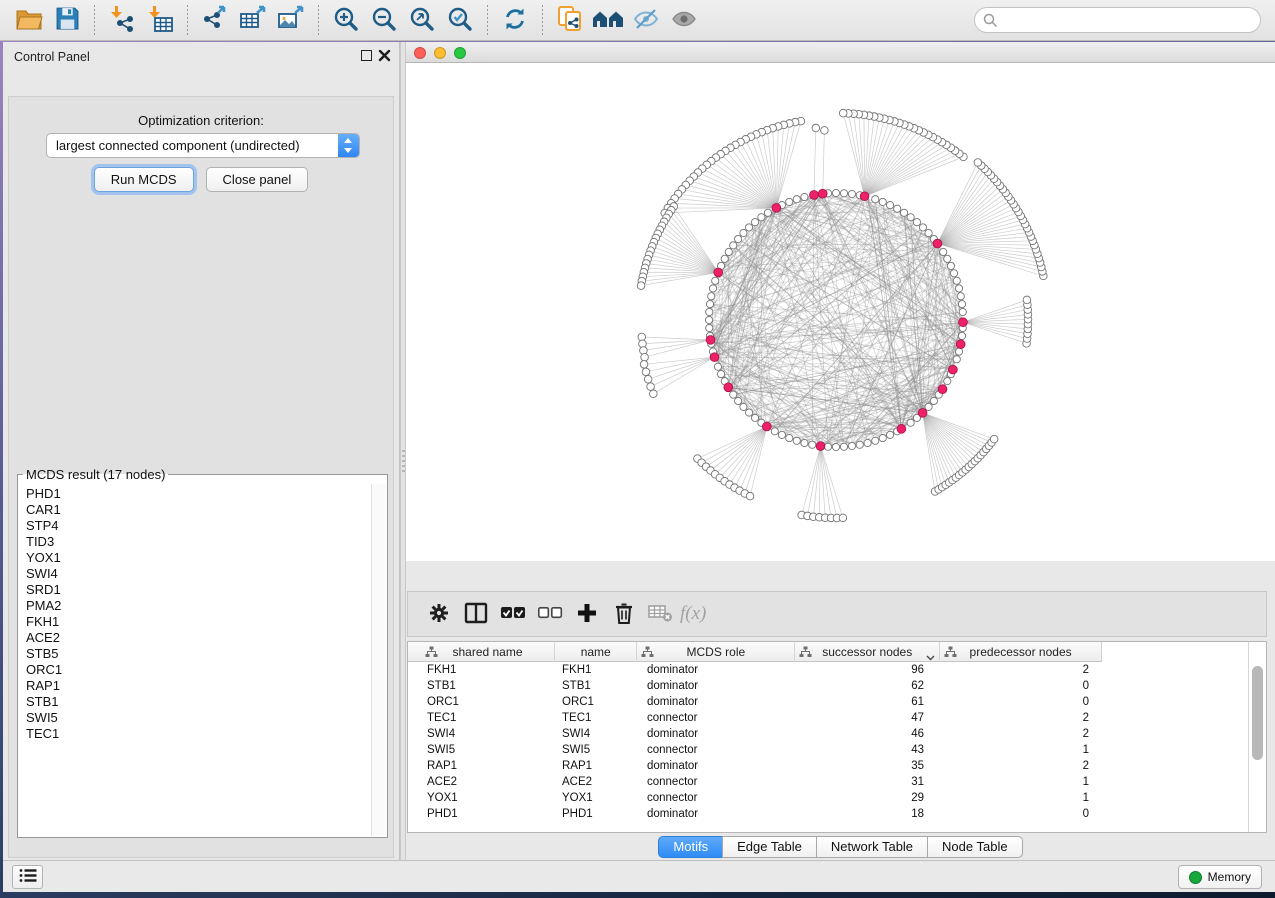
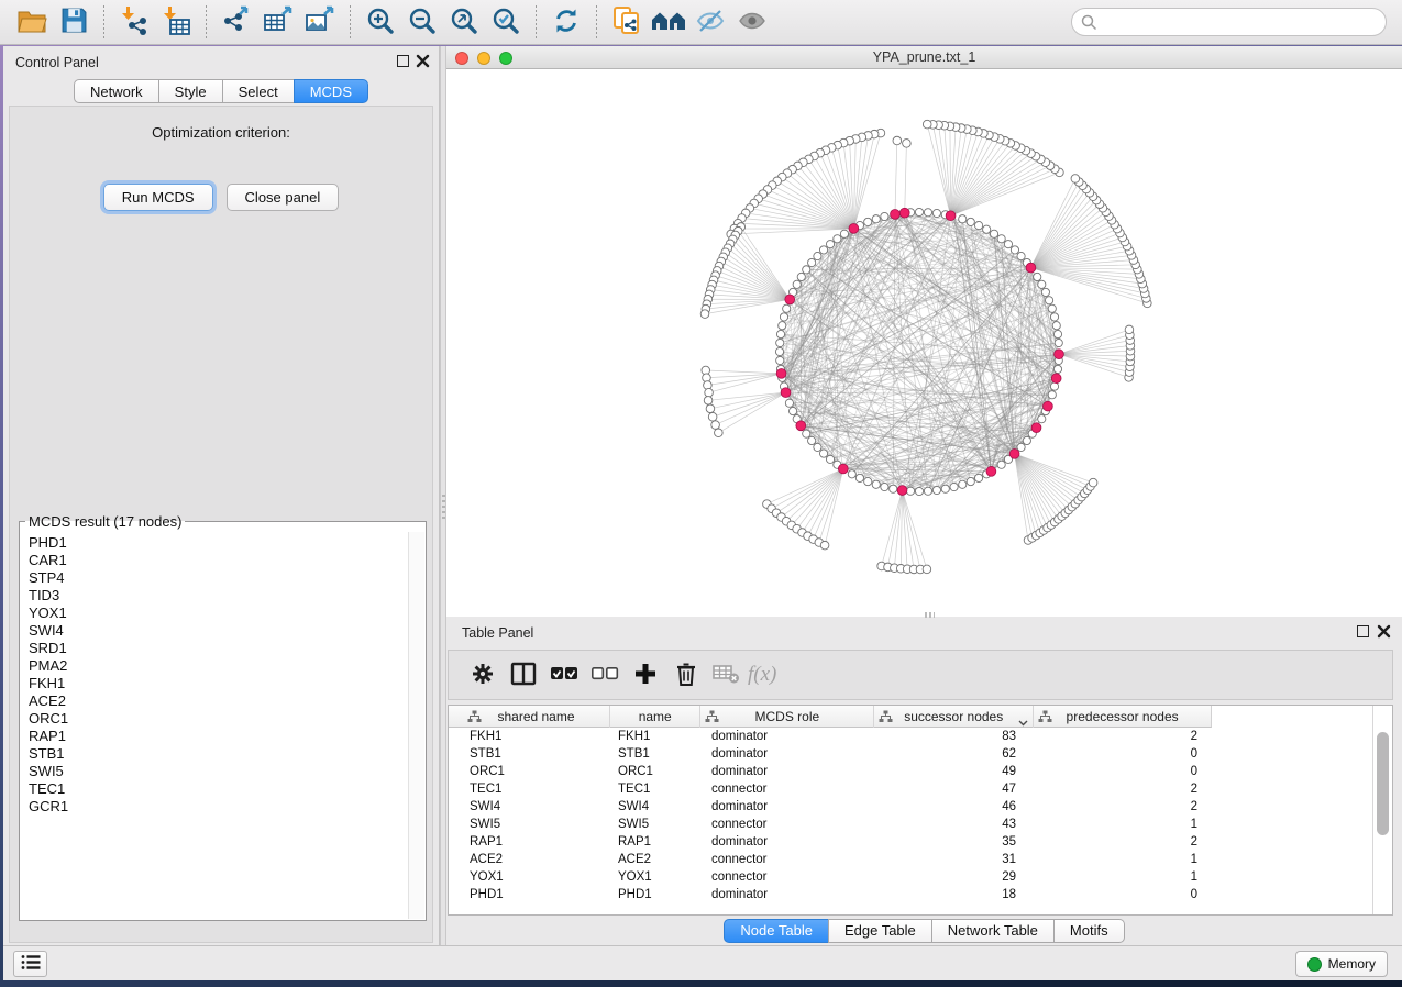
  Control Panel
+ Network
+ Style
+ Select
+ MCDS
  Optimization criterion:
- largest connected component (undirected)
  Run MCDS
  Close panel
  MCDS result (17 nodes)
  PHD1
  CAR1
  STP4
  TID3
  YOX1
  SWI4
  SRD1
  PMA2
  FKH1
  ACE2
- STB5
  ORC1
  RAP1
  STB1
  SWI5
  TEC1
+ GCR1
+ YPA_prune.txt_1
+ Table Panel
  f(x)
  shared name
  name
  MCDS role
  successor nodes
  predecessor nodes
  FKH1
  FKH1
  dominator
- 96
+ 83
  2
  STB1
  STB1
  dominator
  62
  0
  ORC1
  ORC1
  dominator
- 61
+ 49
  0
  TEC1
  TEC1
  connector
  47
  2
  SWI4
  SWI4
  dominator
  46
  2
  SWI5
  SWI5
  connector
  43
  1
  RAP1
  RAP1
  dominator
  35
  2
  ACE2
  ACE2
  connector
  31
  1
  YOX1
  YOX1
  connector
  29
  1
  PHD1
  PHD1
  dominator
  18
  0
- Motifs
+ Node Table
  Edge Table
  Network Table
- Node Table
+ Motifs
  Memory
